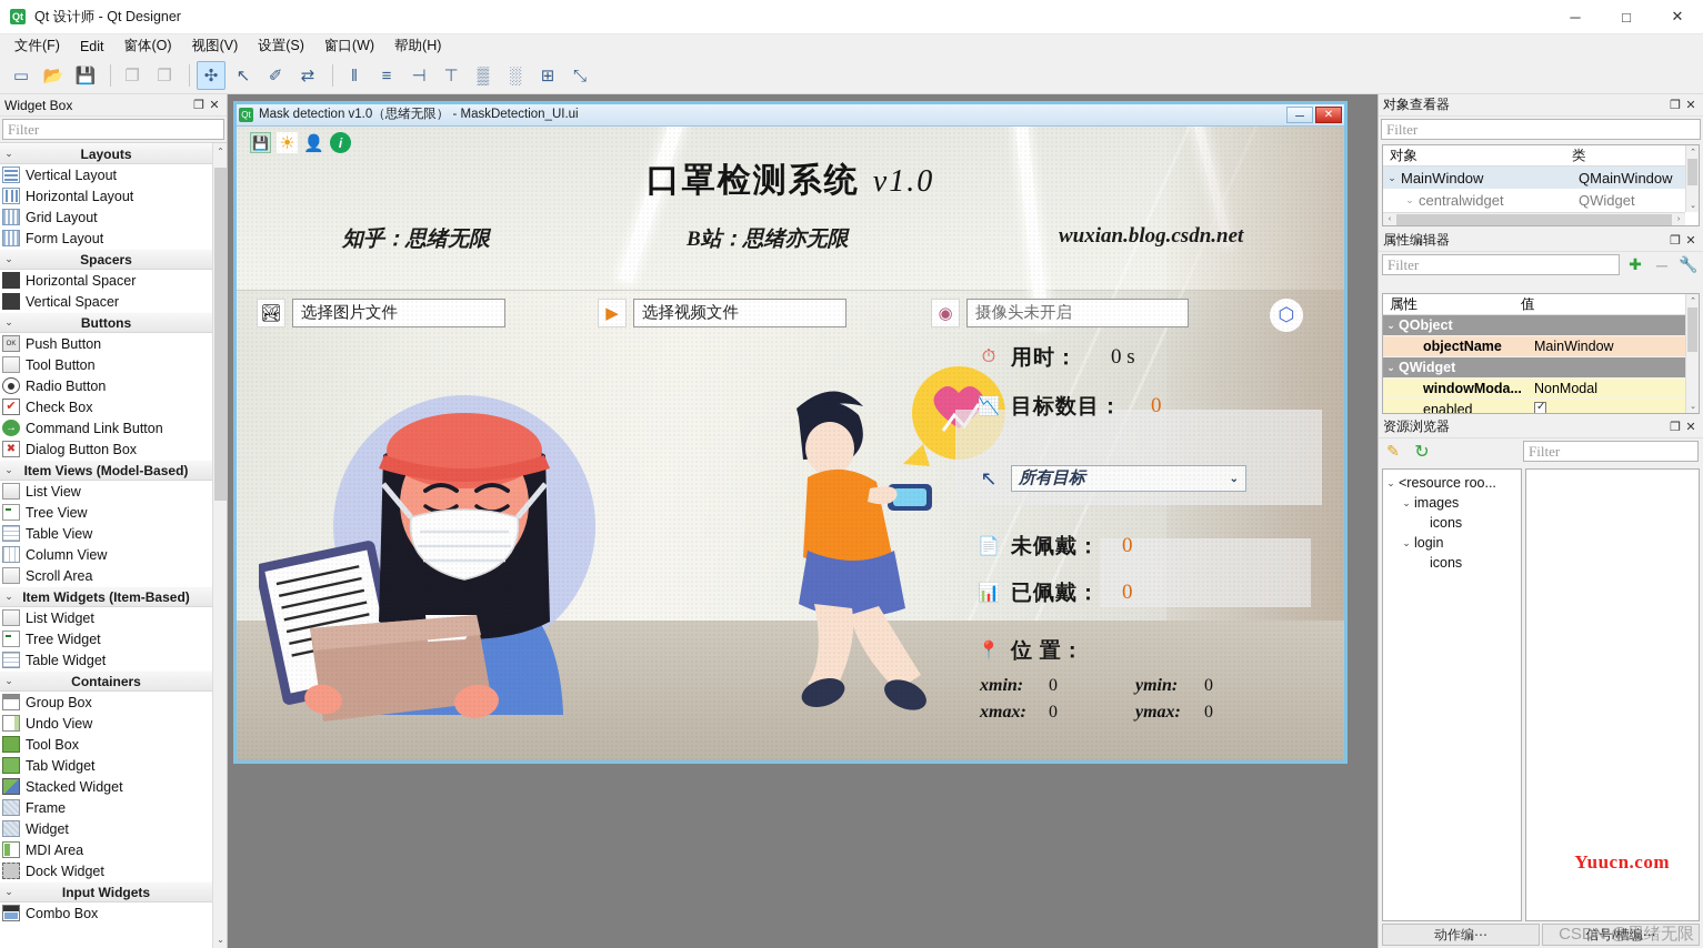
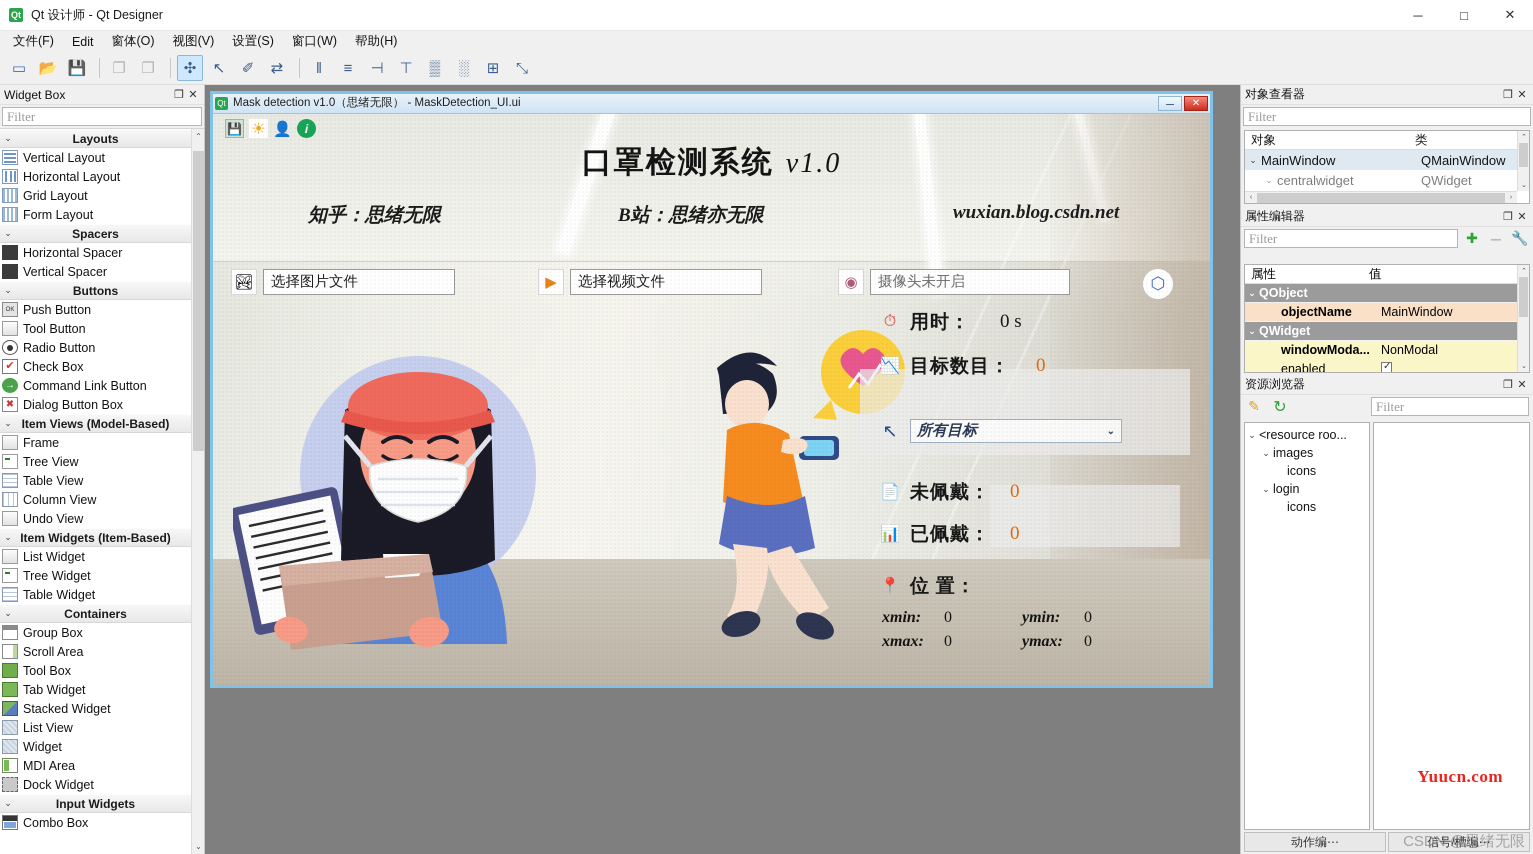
  Qt
  Qt 设计师 - Qt Designer
  ─
  □
  ✕
  文件(F)
  Edit
  窗体(O)
  视图(V)
  设置(S)
  窗口(W)
  帮助(H)
  ▭
  📂
  💾
  ❐
  ❐
  ✣
  ↖
  ✐
  ⇄
  ‖
  ≡
  ⊣
  ⊤
  ▒
  ░
  ⊞
  ⤡
  Widget Box
  ❐
  ✕
  Filter
  ⌄
  Layouts
  Vertical Layout
  Horizontal Layout
  Grid Layout
  Form Layout
  ⌄
  Spacers
  Horizontal Spacer
  Vertical Spacer
  ⌄
  Buttons
  Push Button
  Tool Button
  Radio Button
  ✔
  Check Box
  →
  Command Link Button
  ✖
  Dialog Button Box
  ⌄
  Item Views (Model-Based)
- List View
+ Frame
  Tree View
  Table View
  Column View
- Scroll Area
+ Undo View
  ⌄
  Item Widgets (Item-Based)
  List Widget
  Tree Widget
  Table Widget
  ⌄
  Containers
  Group Box
- Undo View
+ Scroll Area
  Tool Box
  Tab Widget
  Stacked Widget
- Frame
+ List View
  Widget
  MDI Area
  Dock Widget
  ⌄
  Input Widgets
  Combo Box
  ⌃
  ⌄
  Qt
  Mask detection v1.0（思绪无限） - MaskDetection_UI.ui
  ─
  ✕
  对象查看器
  ❐
  ✕
  Filter
  对象
  类
  ⌄
  MainWindow
  QMainWindow
  ⌄
  centralwidget
  QWidget
  属性编辑器
  ❐
  ✕
  Filter
  ✚
  ─
  🔧
  属性
  值
  ⌄
  QObject
  objectName
  MainWindow
  ⌄
  QWidget
  windowModa...
  NonModal
  enabled
  资源浏览器
  ❐
  ✕
  ✎
  ↻
  Filter
  ⌄
  <resource roo...
  ⌄
  images
  icons
  ⌄
  login
  icons
  Yuucn.com
  动作编⋯
  信号/槽编⋯
  CSDN @思绪无限
